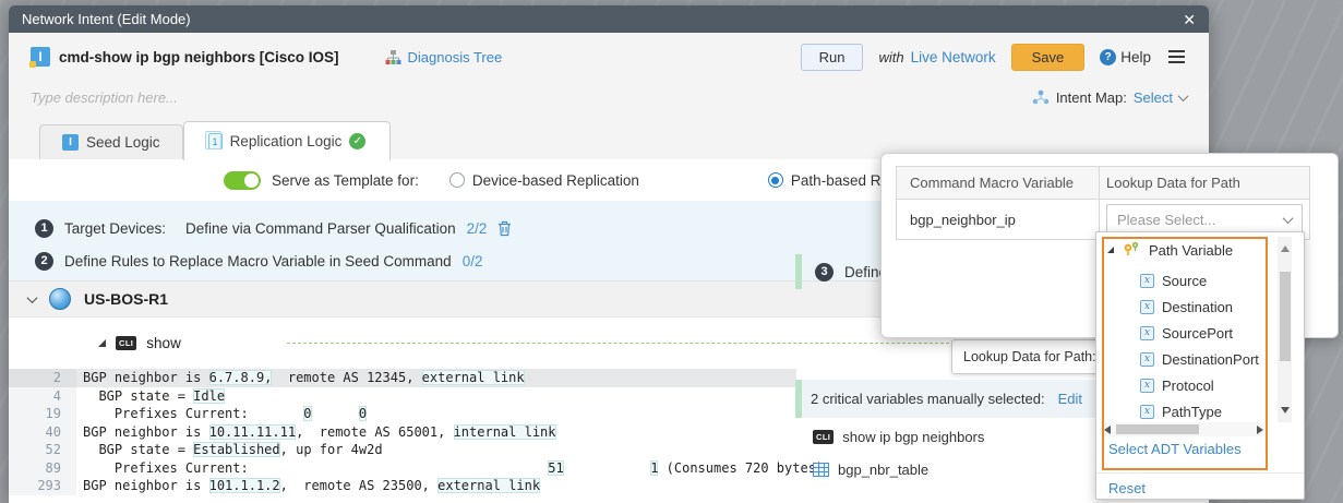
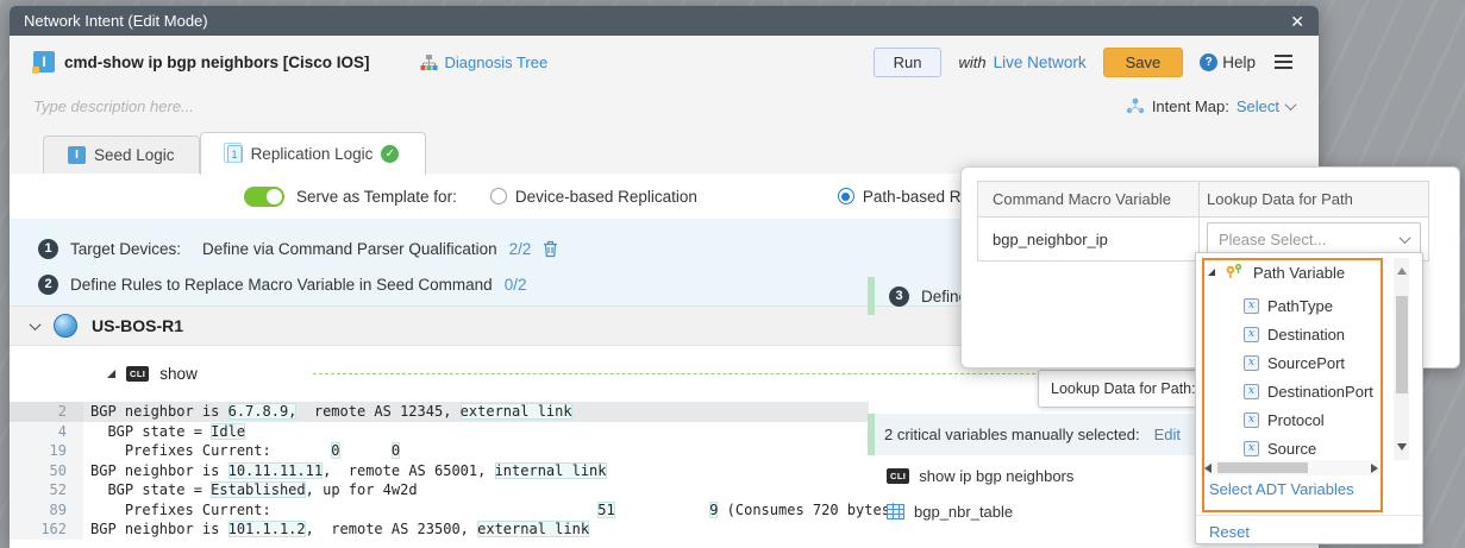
  Network Intent (Edit Mode)
  ✕
  I
  cmd-show ip bgp neighbors [Cisco IOS]
  Diagnosis Tree
  Run
  with
  Live Network
  Save
  ?
  Help
  Type description here...
  Intent Map:
  Select
  I
  Seed Logic
  1
  Replication Logic
  ✓
  Serve as Template for:
  Device-based Replication
  1
  Target Devices:
  Define via Command Parser Qualification
  2/2
  2
  Define Rules to Replace Macro Variable in Seed Command
  0/2
  US-BOS-R1
  CLI
  show
  2
  BGP neighbor is 6.7.8.9, remote AS 12345, external link
  4
  BGP state = Idle
  19
  Prefixes Current: 0 0
- 40
+ 50
  BGP neighbor is 10.11.11.11, remote AS 65001, internal link
  52
  BGP state = Established, up for 4w2d
  89
- Prefixes Current: 51 1 (Consumes 720 bytes
+ Prefixes Current: 51 9 (Consumes 720 bytes
- 293
+ 162
  BGP neighbor is 101.1.1.2, remote AS 23500, external link
  3
  Defin
  2 critical variables manually selected:
  Edit
  CLI
  show ip bgp neighbors
  bgp_nbr_table
  Lookup Data for Path:
  Command Macro Variable
  Lookup Data for Path
  bgp_neighbor_ip
  Please Select...
  Path Variable
  x
- Source
+ PathType
  x
  Destination
  x
  SourcePort
  x
  DestinationPort
  x
  Protocol
  x
- PathType
+ Source
  Select ADT Variables
  Reset
